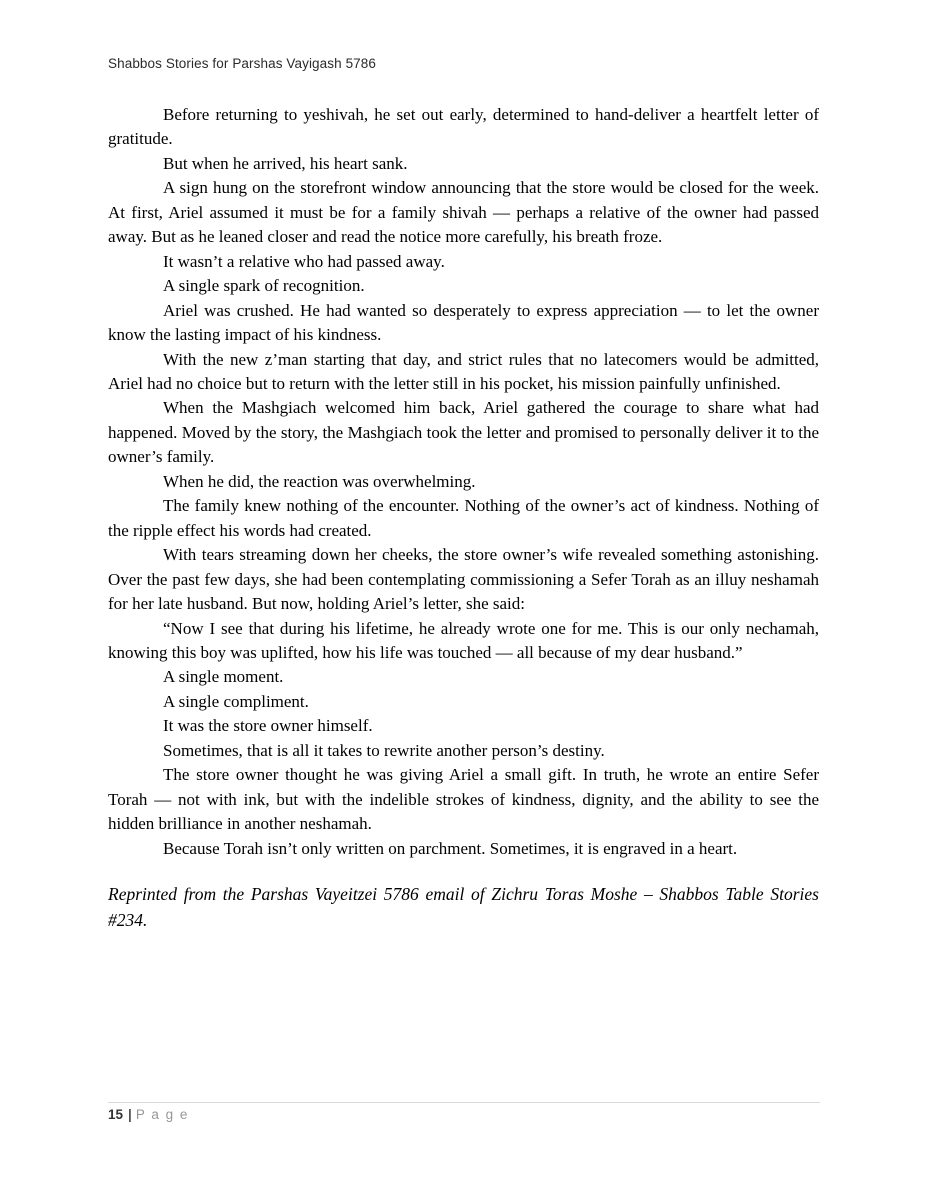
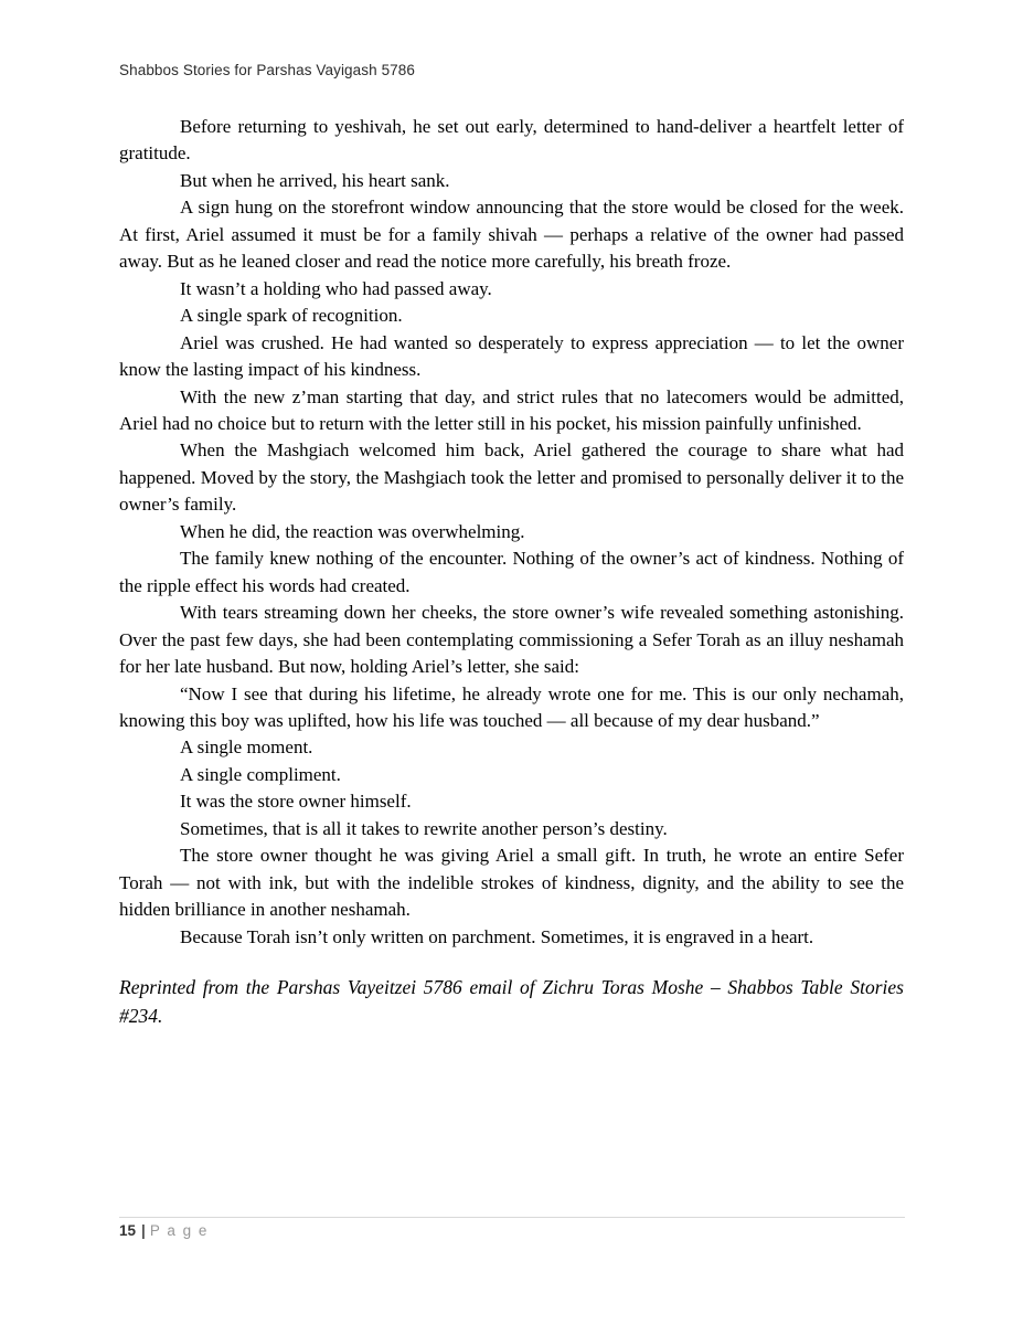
  Shabbos Stories for Parshas Vayigash 5786
  Before returning to yeshivah, he set out early, determined to hand-deliver a heartfelt letter of gratitude.
  But when he arrived, his heart sank.
  A sign hung on the storefront window announcing that the store would be closed for the week. At first, Ariel assumed it must be for a family shivah — perhaps a relative of the owner had passed away. But as he leaned closer and read the notice more carefully, his breath froze.
- It wasn’t a relative who had passed away.
+ It wasn’t a holding who had passed away.
  A single spark of recognition.
  Ariel was crushed. He had wanted so desperately to express appreciation — to let the owner know the lasting impact of his kindness.
  With the new z’man starting that day, and strict rules that no latecomers would be admitted, Ariel had no choice but to return with the letter still in his pocket, his mission painfully unfinished.
  When the Mashgiach welcomed him back, Ariel gathered the courage to share what had happened. Moved by the story, the Mashgiach took the letter and promised to personally deliver it to the owner’s family.
  When he did, the reaction was overwhelming.
  The family knew nothing of the encounter. Nothing of the owner’s act of kindness. Nothing of the ripple effect his words had created.
  With tears streaming down her cheeks, the store owner’s wife revealed something astonishing. Over the past few days, she had been contemplating commissioning a Sefer Torah as an illuy neshamah for her late husband. But now, holding Ariel’s letter, she said:
  “Now I see that during his lifetime, he already wrote one for me. This is our only nechamah, knowing this boy was uplifted, how his life was touched — all because of my dear husband.”
  A single moment.
  A single compliment.
  It was the store owner himself.
  Sometimes, that is all it takes to rewrite another person’s destiny.
  The store owner thought he was giving Ariel a small gift. In truth, he wrote an entire Sefer Torah — not with ink, but with the indelible strokes of kindness, dignity, and the ability to see the hidden brilliance in another neshamah.
  Because Torah isn’t only written on parchment. Sometimes, it is engraved in a heart.
  Reprinted from the Parshas Vayeitzei 5786 email of Zichru Toras Moshe – Shabbos Table Stories #234.
  15 | P a g e
